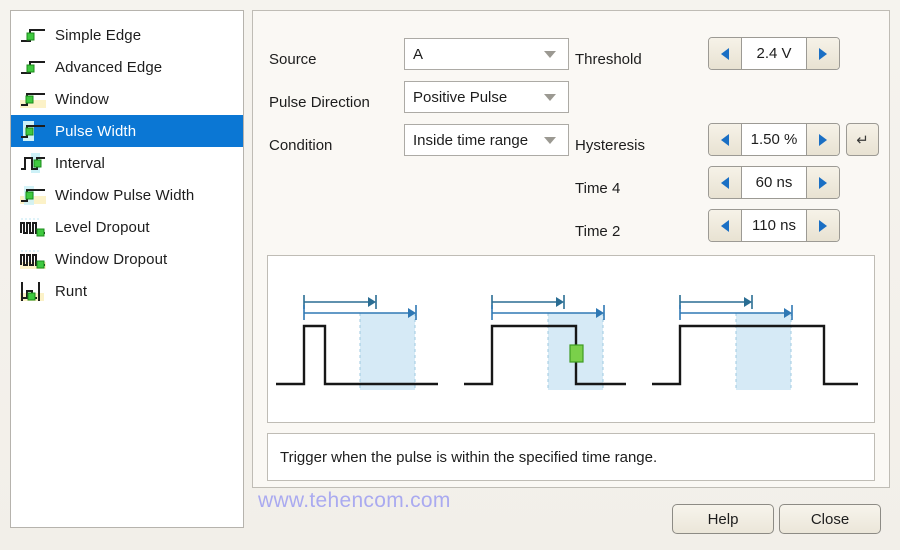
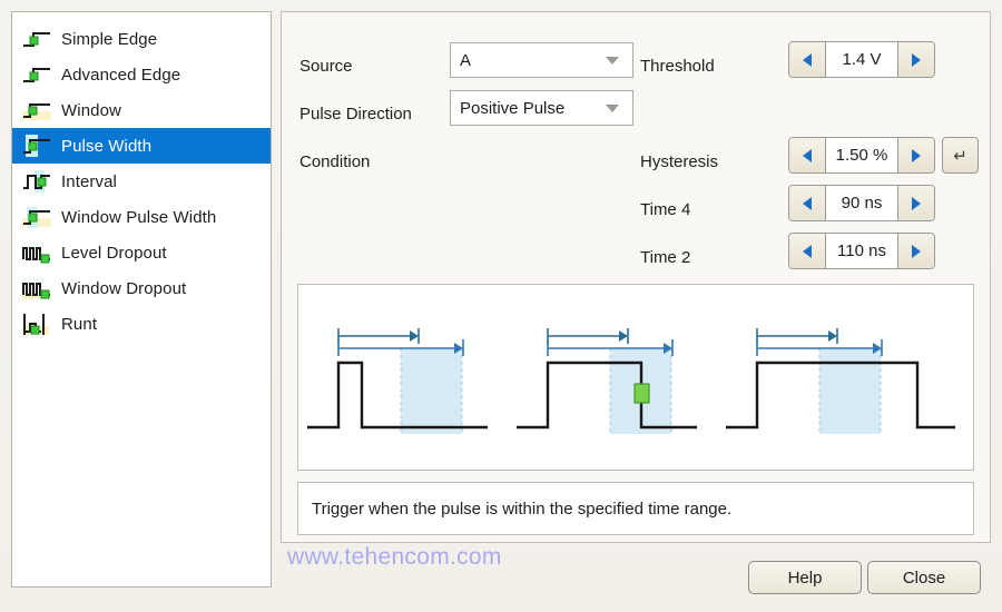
  Simple Edge
  Advanced Edge
  Window
  Pulse Width
  Interval
  Window Pulse Width
  Level Dropout
  Window Dropout
  Runt
  Source
  A
  Threshold
- 2.4 V
+ 1.4 V
  Pulse Direction
  Positive Pulse
  Condition
- Inside time range
  Hysteresis
  1.50 %
  ↵
  Time 4
- 60 ns
+ 90 ns
  Time 2
  110 ns
  Trigger when the pulse is within the specified time range.
  www.tehencom.com
  Help
  Close
